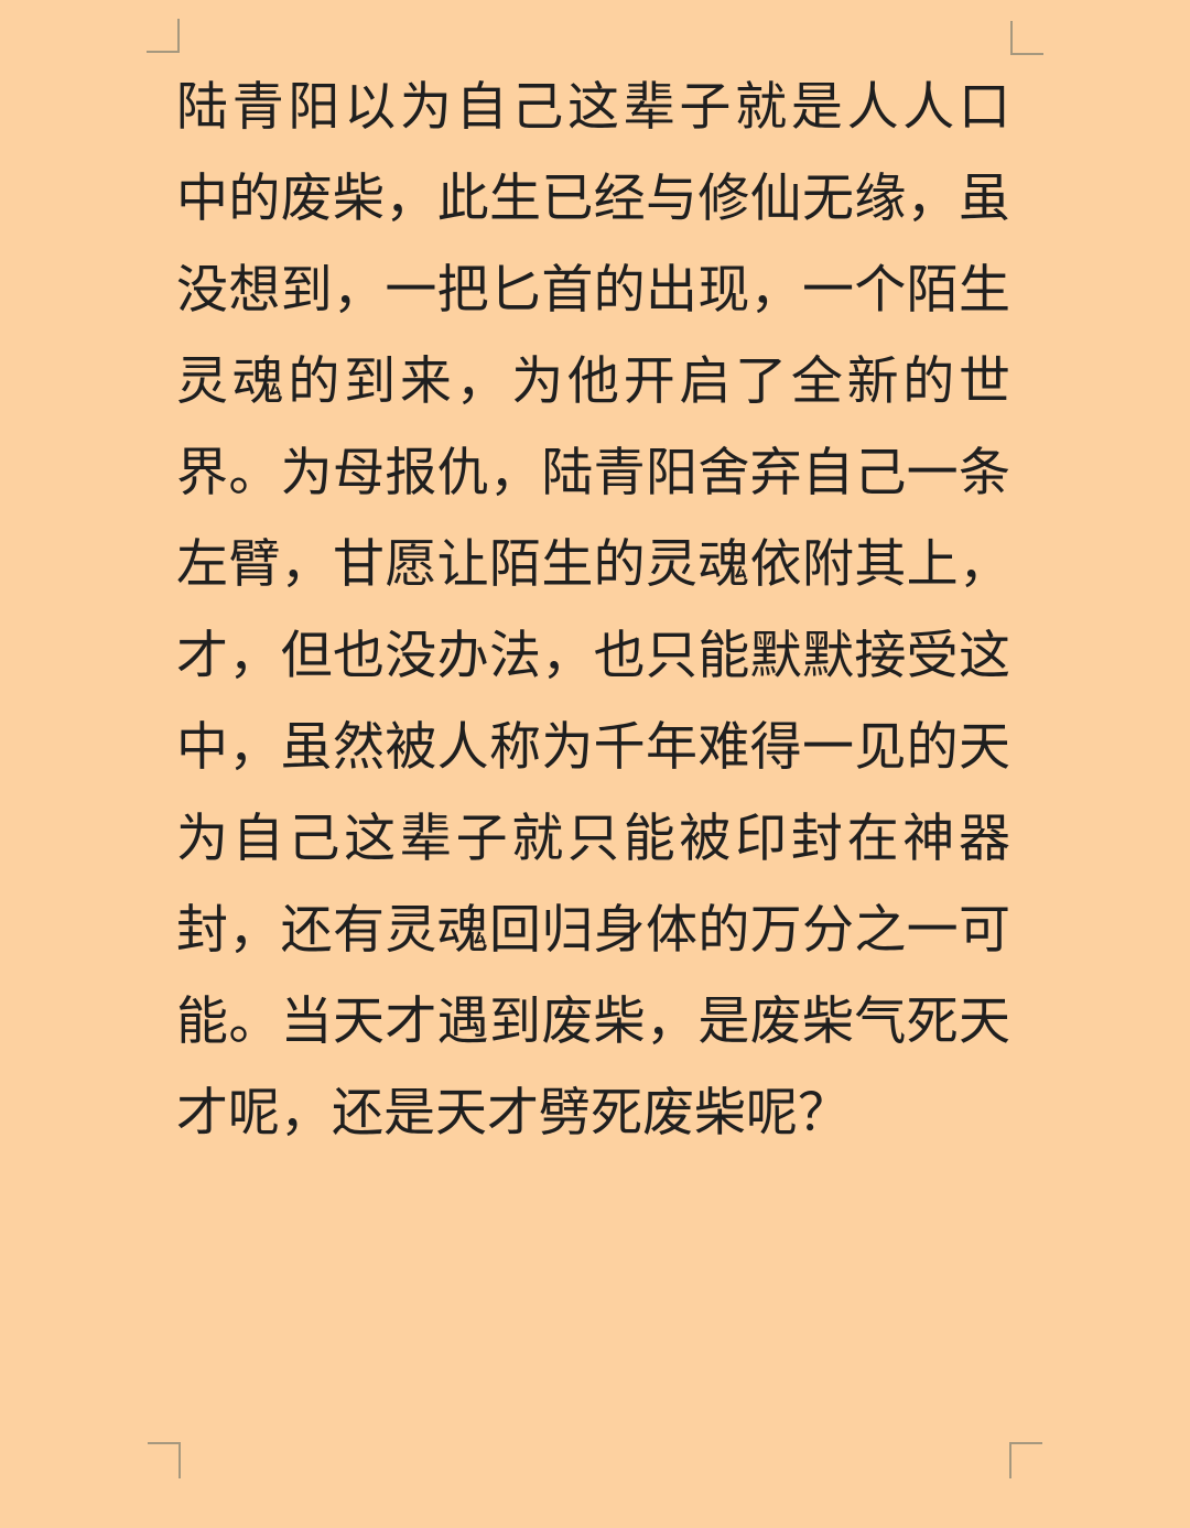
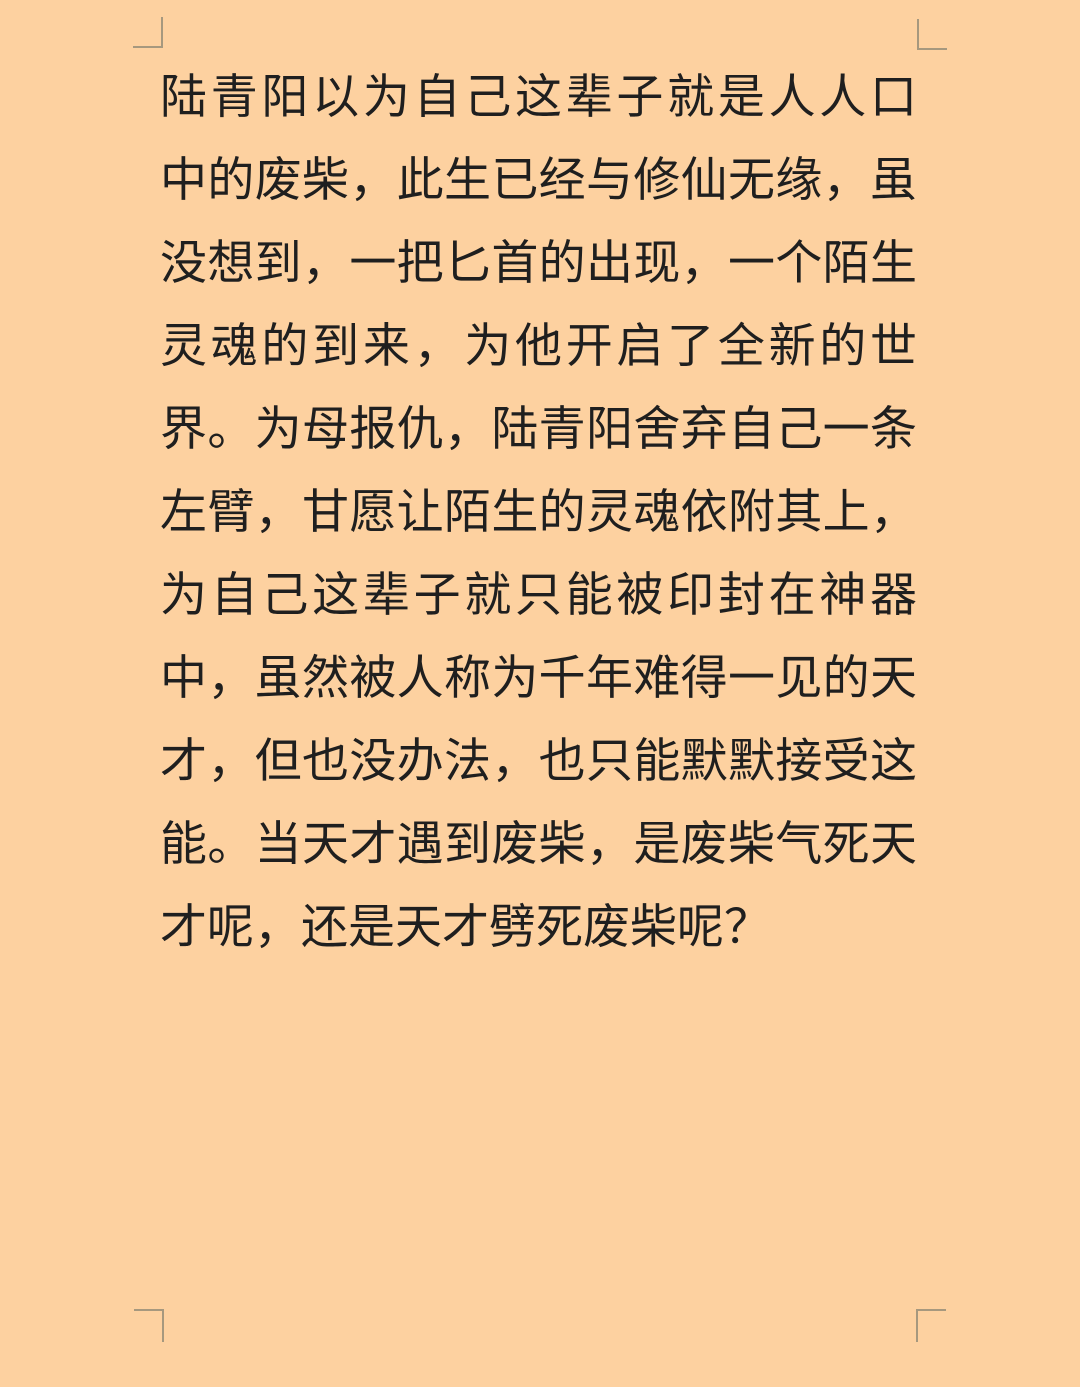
  陆青阳以为自己这辈子就是人人口
  中的废柴，此生已经与修仙无缘，虽
  没想到，一把匕首的出现，一个陌生
  灵魂的到来，为他开启了全新的世
  界。为母报仇，陆青阳舍弃自己一条
  左臂，甘愿让陌生的灵魂依附其上，
- 才，但也没办法，也只能默默接受这
+ 为自己这辈子就只能被印封在神器
  中，虽然被人称为千年难得一见的天
- 为自己这辈子就只能被印封在神器
+ 才，但也没办法，也只能默默接受这
- 封，还有灵魂回归身体的万分之一可
  能。当天才遇到废柴，是废柴气死天
  才呢，还是天才劈死废柴呢？
